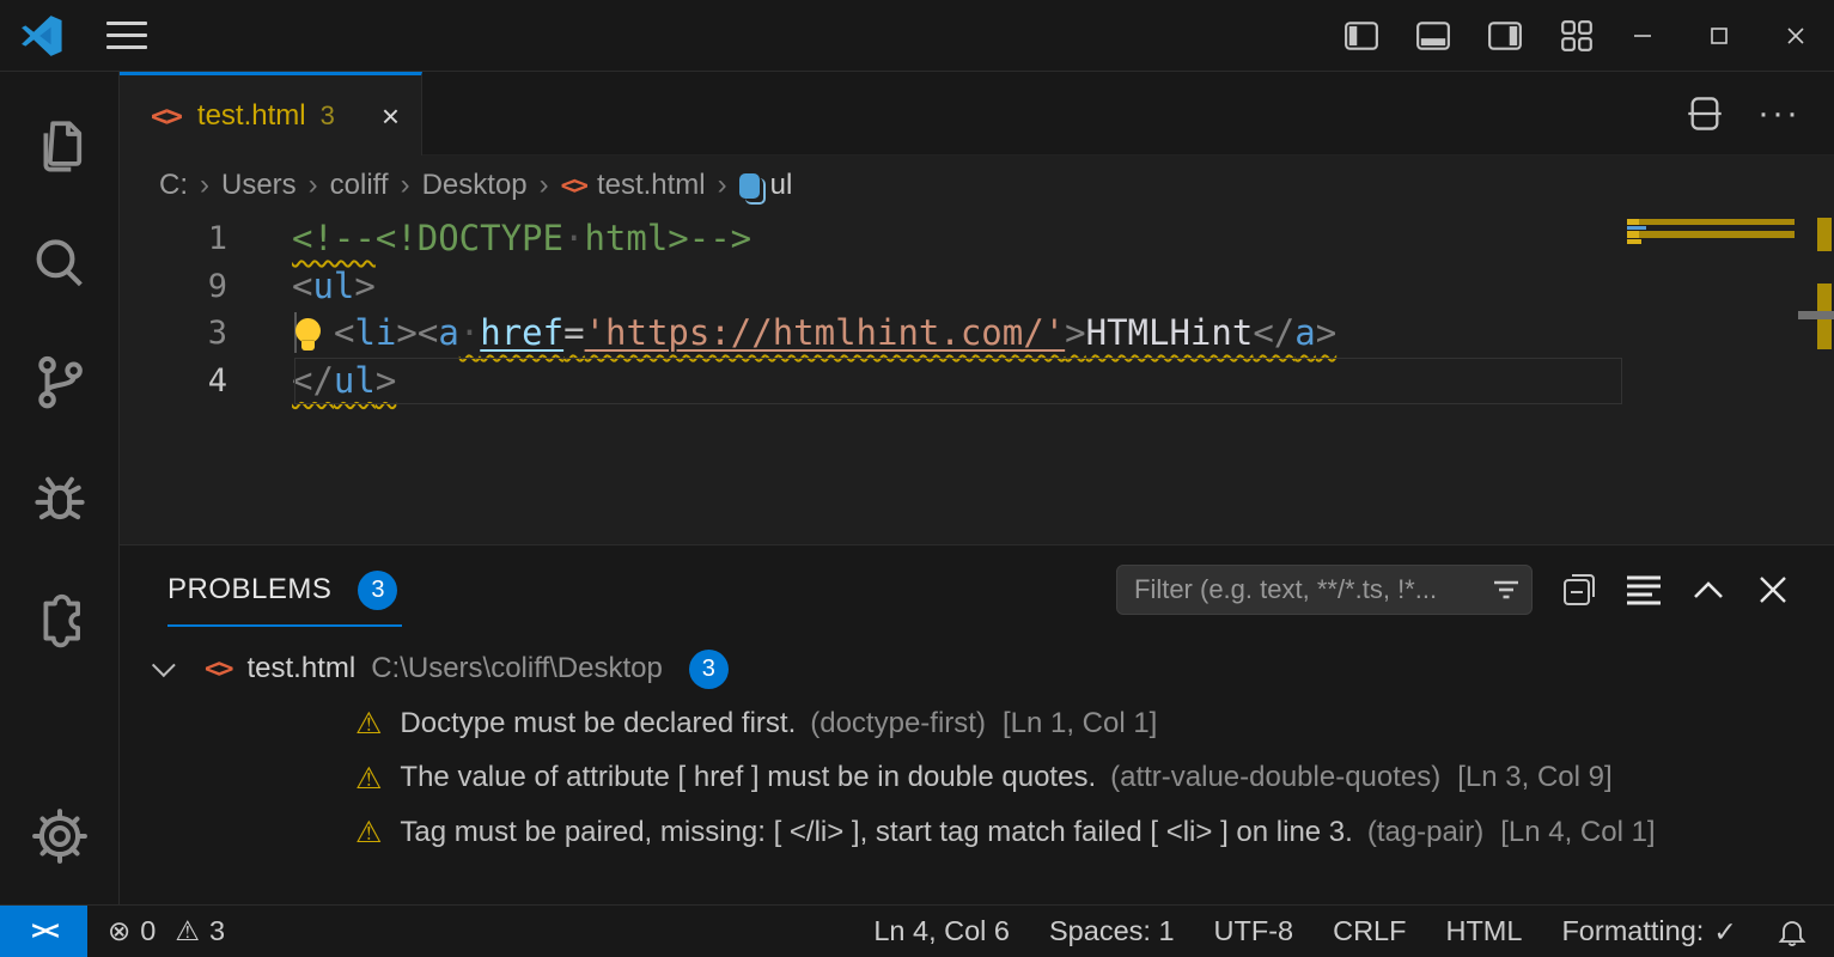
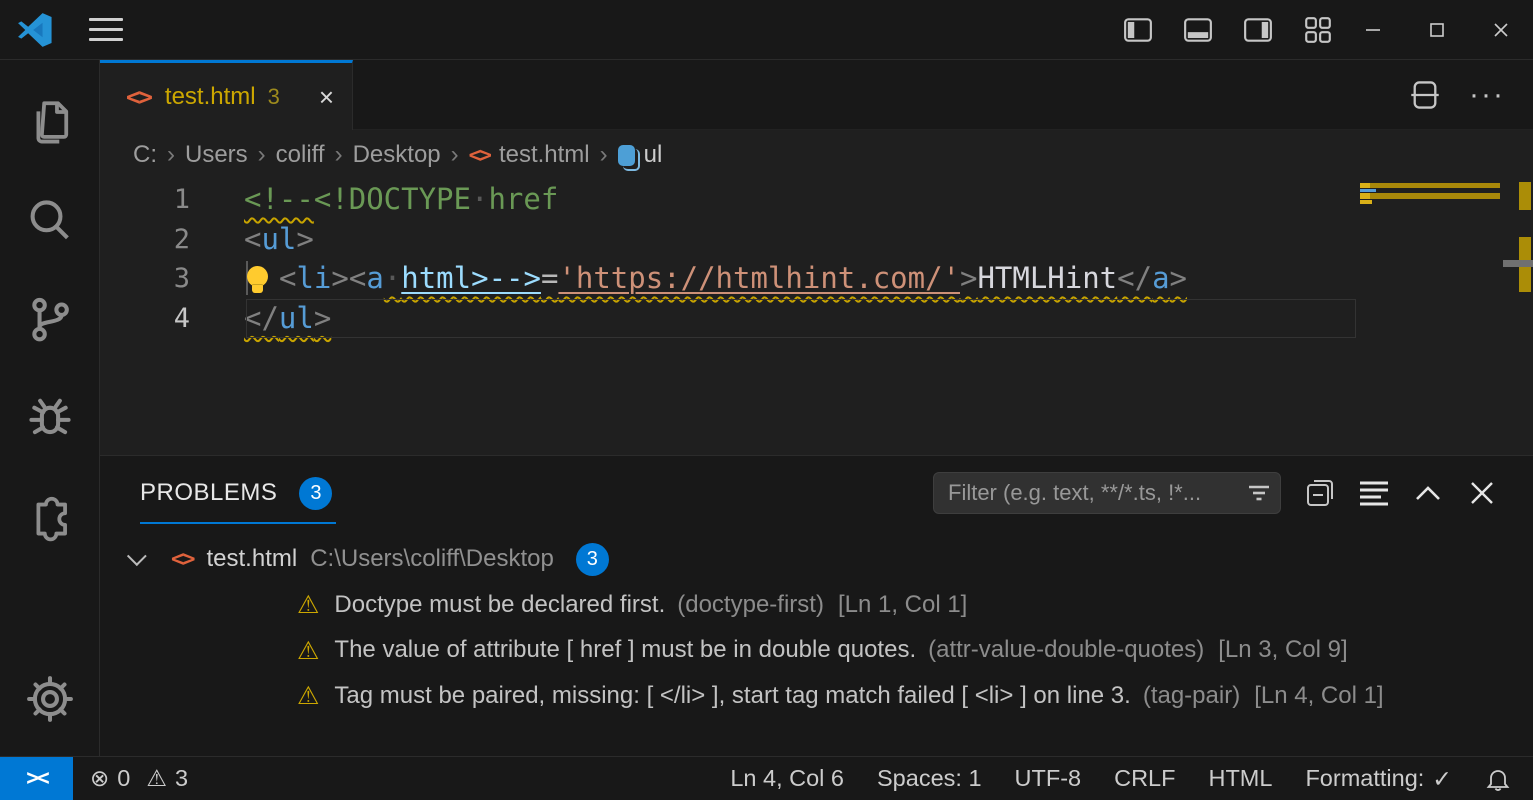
  <>
  test.html
  3
  ×
  ···
  C:
  ›
  Users
  ›
  coliff
  ›
  Desktop
  ›
  <>
  test.html
  ›
  ul
  1
- <!--<!DOCTYPE·html>-->
+ <!--<!DOCTYPE·href
- 9
+ 2
  <ul>
  3
- <li><a·href='https://htmlhint.com/'>HTMLHint</a>
+ <li><a·html>-->='https://htmlhint.com/'>HTMLHint</a>
  4
  </ul>
  PROBLEMS
  3
  Filter (e.g. text, **/*.ts, !*...
  <>
  test.html
  C:\Users\coliff\Desktop
  3
  ⚠
  Doctype must be declared first.
  (doctype-first)
  [Ln 1, Col 1]
  ⚠
  The value of attribute [ href ] must be in double quotes.
  (attr-value-double-quotes)
  [Ln 3, Col 9]
  ⚠
  Tag must be paired, missing: [ </li> ], start tag match failed [ <li> ] on line 3.
  (tag-pair)
  [Ln 4, Col 1]
  ><
  ⊗
  0
  ⚠
  3
  Ln 4, Col 6
  Spaces: 1
  UTF-8
  CRLF
  HTML
  Formatting:
  ✓
